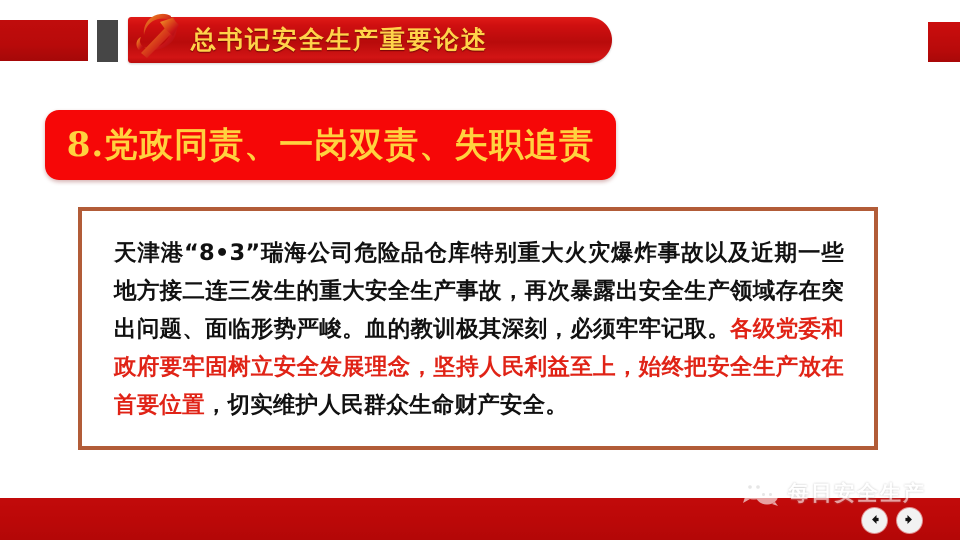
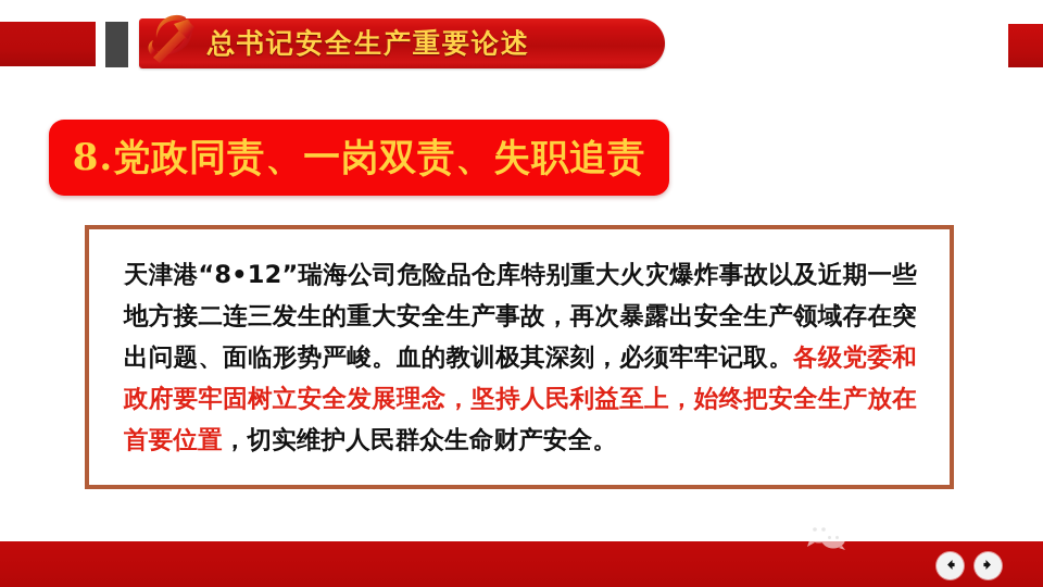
  总书记安全生产重要论述
  8.党政同责、一岗双责、失职追责
- 天津港“8•3”瑞海公司危险品仓库特别重大火灾爆炸事故以及近期一些地方接二连三发生的重大安全生产事故，再次暴露出安全生产领域存在突出问题、面临形势严峻。血的教训极其深刻，必须牢牢记取。各级党委和政府要牢固树立安全发展理念，坚持人民利益至上，始终把安全生产放在首要位置，切实维护人民群众生命财产安全。
+ 天津港“8•12”瑞海公司危险品仓库特别重大火灾爆炸事故以及近期一些地方接二连三发生的重大安全生产事故，再次暴露出安全生产领域存在突出问题、面临形势严峻。血的教训极其深刻，必须牢牢记取。各级党委和政府要牢固树立安全发展理念，坚持人民利益至上，始终把安全生产放在首要位置，切实维护人民群众生命财产安全。
- 每日安全生产
